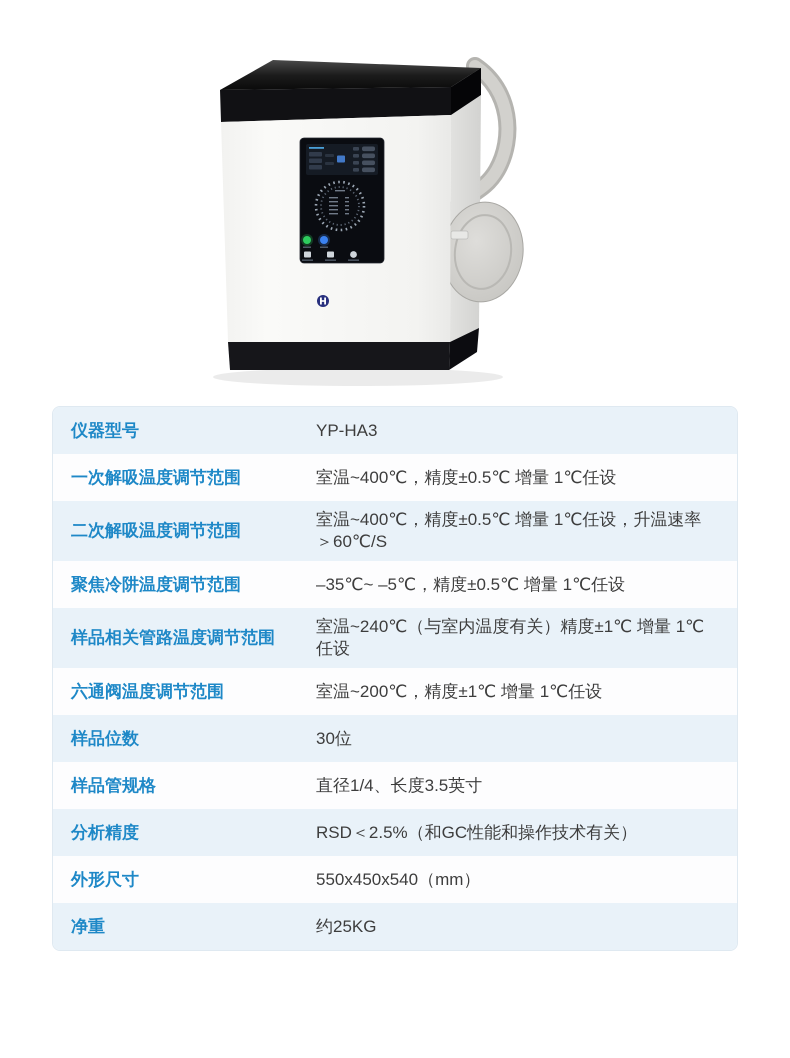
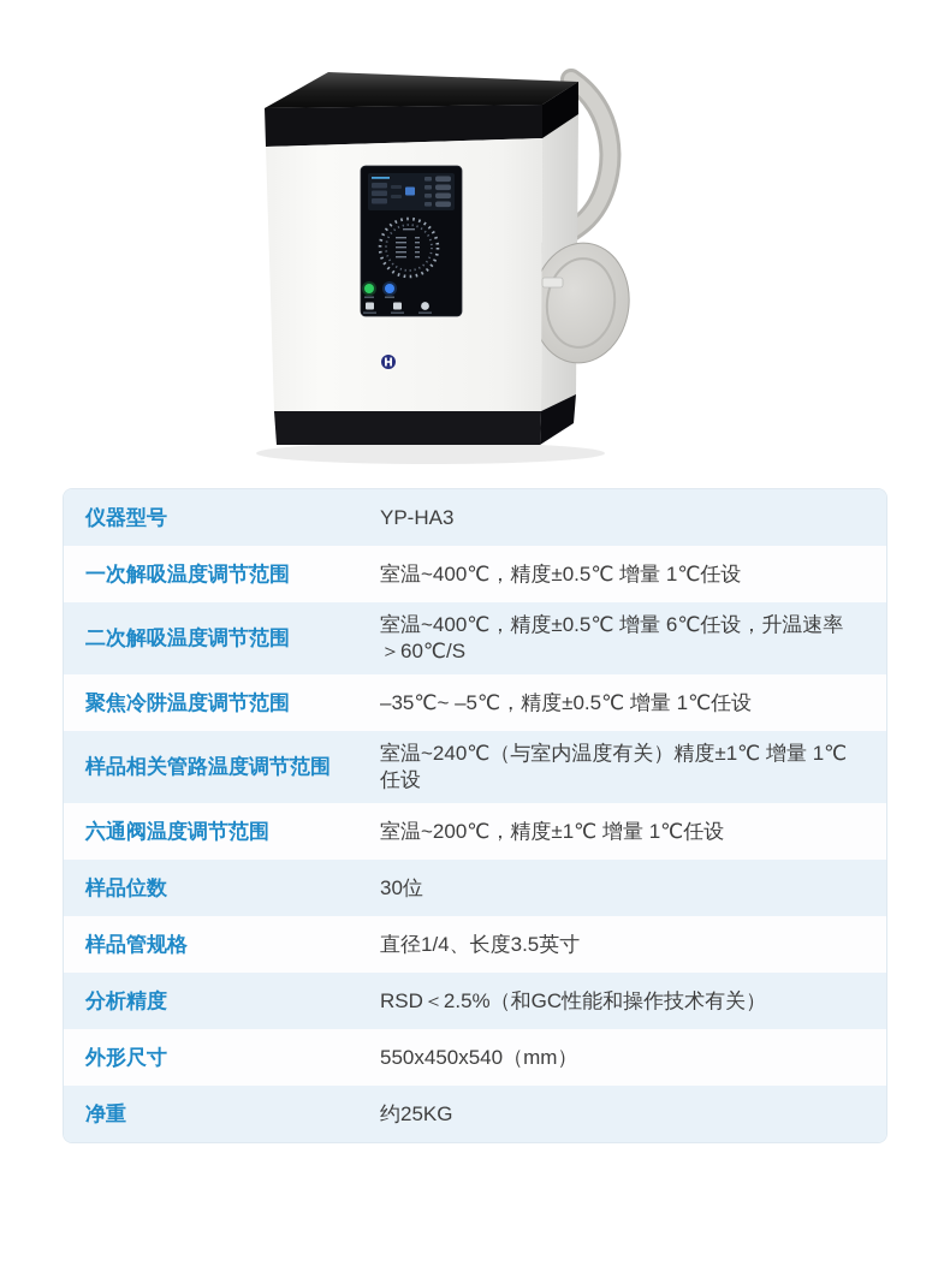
  仪器型号
  YP-HA3
  一次解吸温度调节范围
  室温~400℃，精度±0.5℃ 增量 1℃任设
  二次解吸温度调节范围
- 室温~400℃，精度±0.5℃ 增量 1℃任设，升温速率＞60℃/S
+ 室温~400℃，精度±0.5℃ 增量 6℃任设，升温速率＞60℃/S
  聚焦冷阱温度调节范围
  –35℃~ –5℃，精度±0.5℃ 增量 1℃任设
  样品相关管路温度调节范围
  室温~240℃（与室内温度有关）精度±1℃ 增量 1℃任设
  六通阀温度调节范围
  室温~200℃，精度±1℃ 增量 1℃任设
  样品位数
  30位
  样品管规格
  直径1/4、长度3.5英寸
  分析精度
  RSD＜2.5%（和GC性能和操作技术有关）
  外形尺寸
  550x450x540（mm）
  净重
  约25KG
